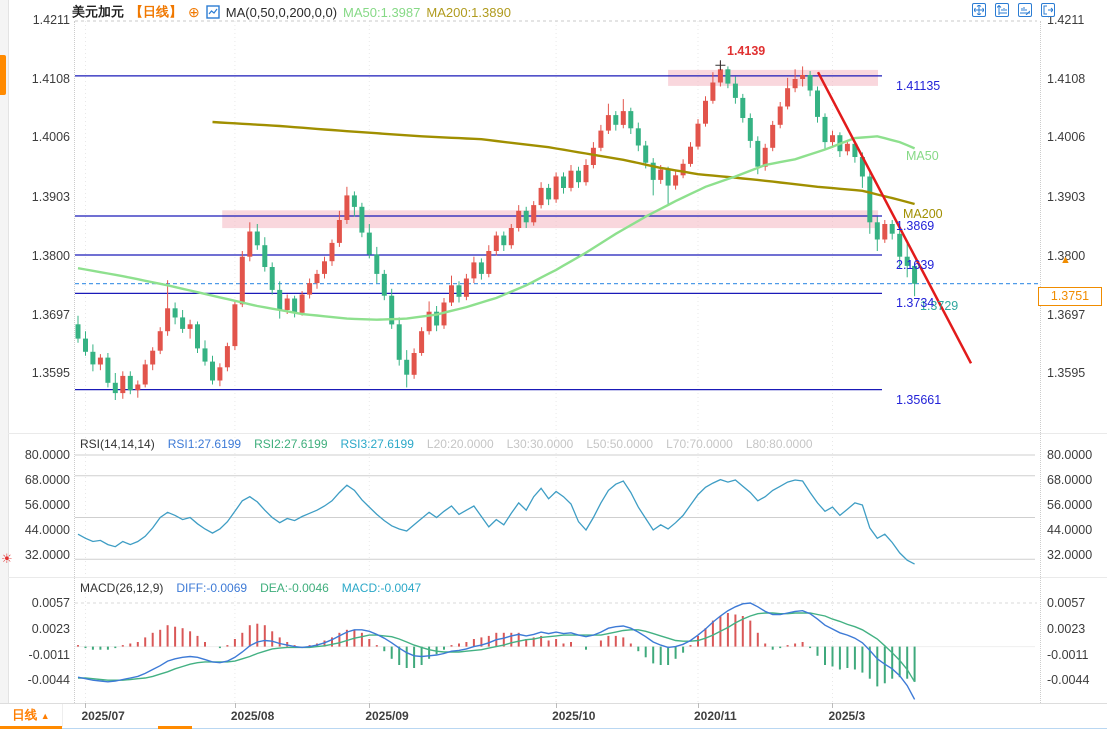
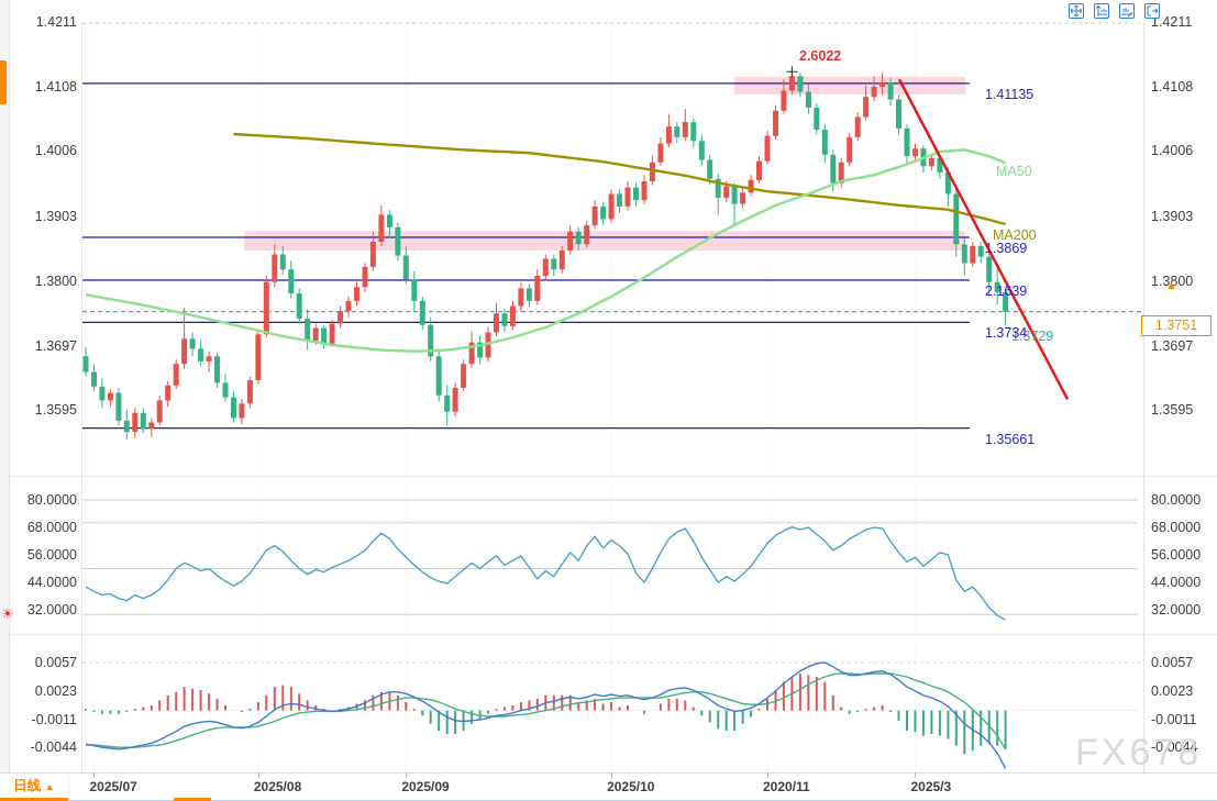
  ☀
- 美元加元
- 【日线】
- ⊕
- MA(0,50,0,200,0,0)
- MA50:1.3987
- MA200:1.3890
  1.4211
  1.4211
  1.4108
  1.4108
  1.4006
  1.4006
  1.3903
  1.3903
  1.3800
  1.3800
  1.3697
  1.3697
  1.3595
  1.3595
  80.0000
  80.0000
  68.0000
  68.0000
  56.0000
  56.0000
  44.0000
  44.0000
  32.0000
  32.0000
  0.0057
  0.0057
  0.0023
  0.0023
  -0.0011
  -0.0011
  -0.0044
  -0.0044
  1.41135
  1.3869
  2.1639
  1.3734
  1.35661
- RSI(14,14,14)
- RSI1:27.6199
- RSI2:27.6199
- RSI3:27.6199
- L20:20.0000
- L30:30.0000
- L50:50.0000
- L70:70.0000
- L80:80.0000
- MACD(26,12,9)
- DIFF:-0.0069
- DEA:-0.0046
- MACD:-0.0047
  MA50
  MA200
- 1.4139
+ 2.6022
  1.3729
  1.3751
  ▲
  日线 ▲
  2025/07
  2025/08
  2025/09
  2025/10
  2020/11
  2025/3
+ FX678
